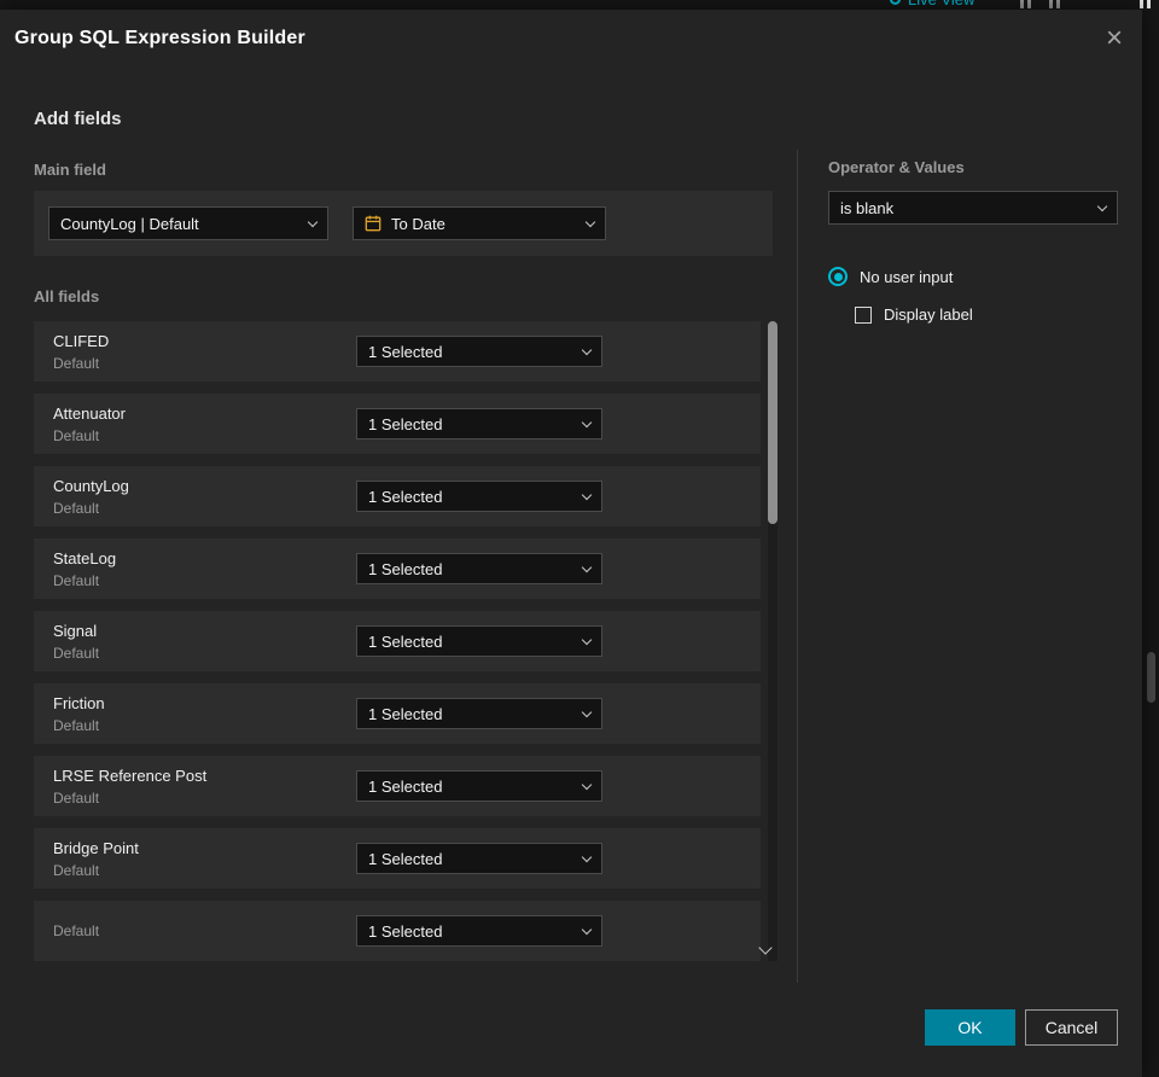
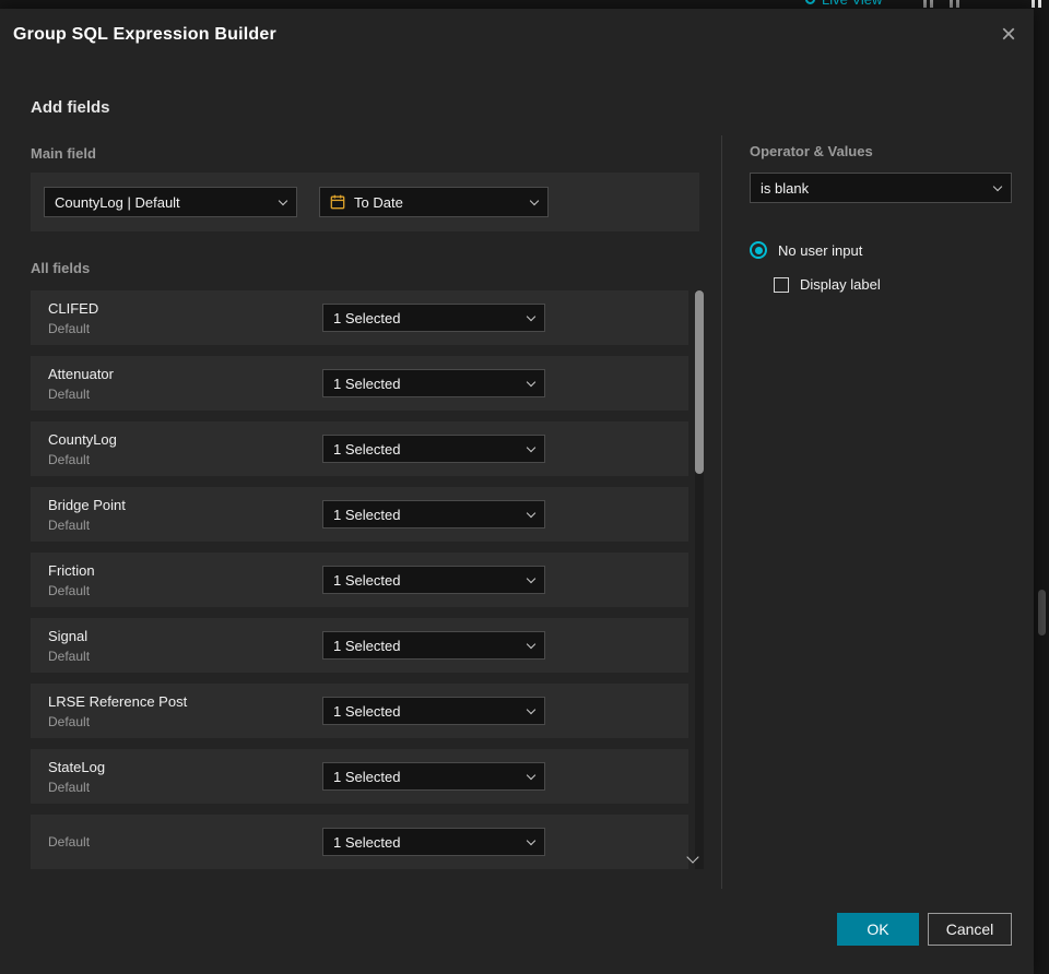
  Group SQL Expression Builder
  ×
  Add fields
  Main field
  CountyLog | Default
  To Date
  All fields
  CLIFED
  Default
  1 Selected
  Attenuator
  Default
  1 Selected
  CountyLog
  Default
  1 Selected
- StateLog
+ Bridge Point
  Default
  1 Selected
- Signal
+ Friction
  Default
  1 Selected
- Friction
+ Signal
  Default
  1 Selected
  LRSE Reference Post
  Default
  1 Selected
- Bridge Point
+ StateLog
  Default
  1 Selected
  Default
  1 Selected
  Operator & Values
  is blank
  No user input
  Display label
  OK
  Cancel
